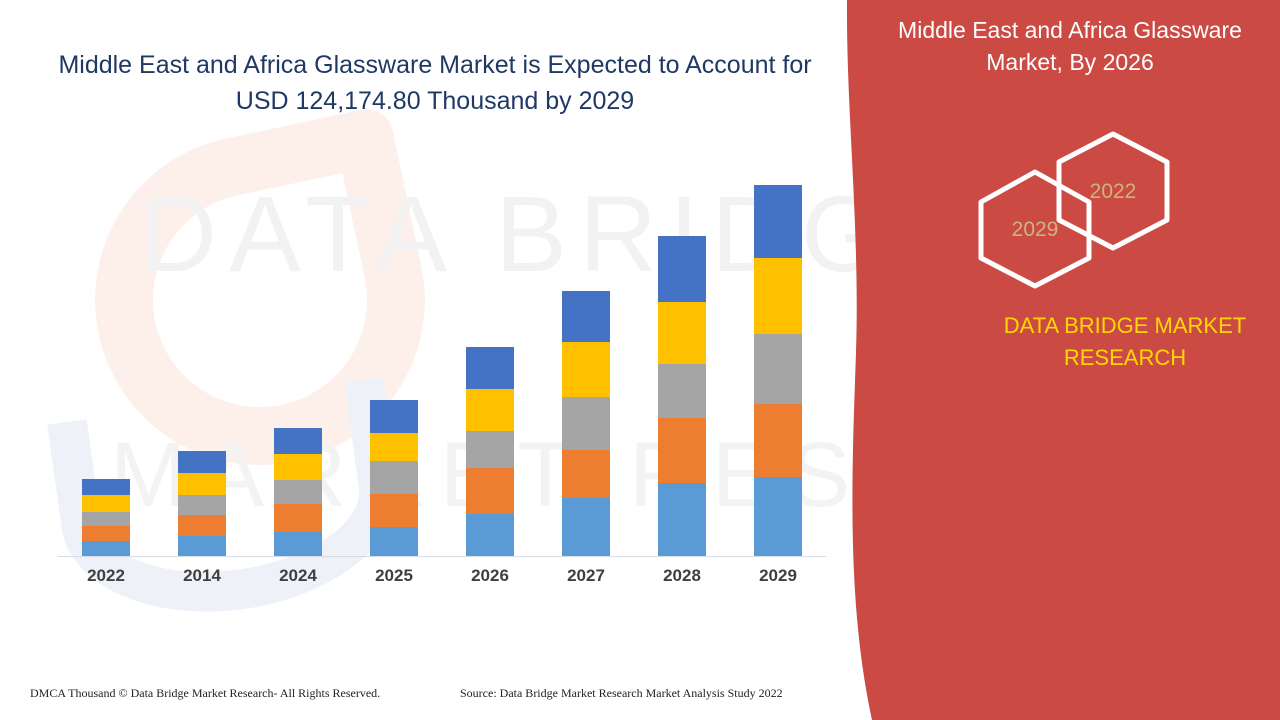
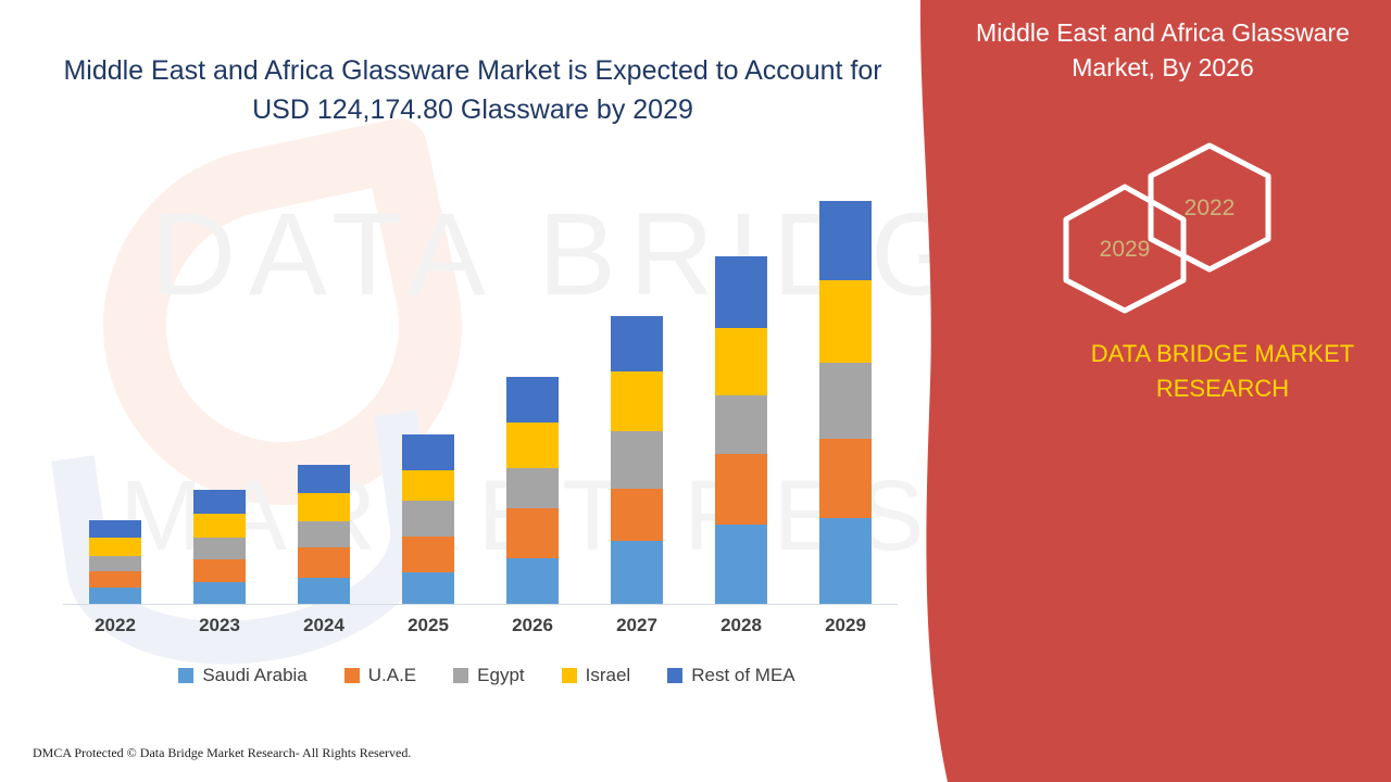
  DATA BRIG
- Middle East and Africa Glassware Market is Expected to Account for USD 124,174.80 Thousand by 2029
+ Middle East and Africa Glassware Market is Expected to Account for USD 124,174.80 Glassware by 2029
  2022
- 2014
+ 2023
  2024
  2025
  2026
  2027
  2028
  2029
+ Saudi Arabia
+ U.A.E
+ Egypt
+ Israel
+ Rest of MEA
- DMCA Thousand © Data Bridge Market Research- All Rights Reserved.
+ DMCA Protected © Data Bridge Market Research- All Rights Reserved.
- Source: Data Bridge Market Research Market Analysis Study 2022
  Middle East and Africa Glassware Market, By 2026
  2022
  2029
  DATA BRIDGE MARKET RESEARCH
